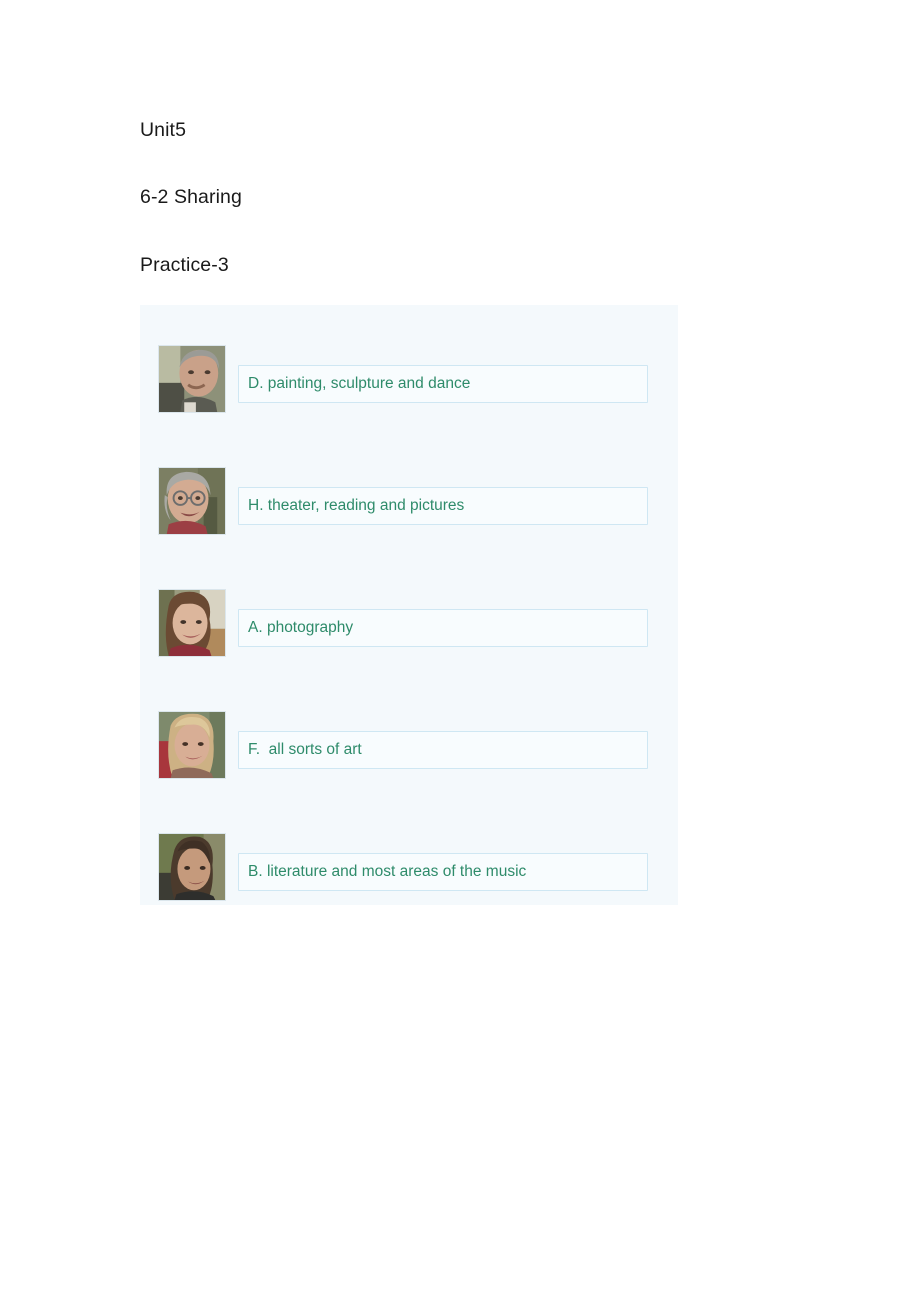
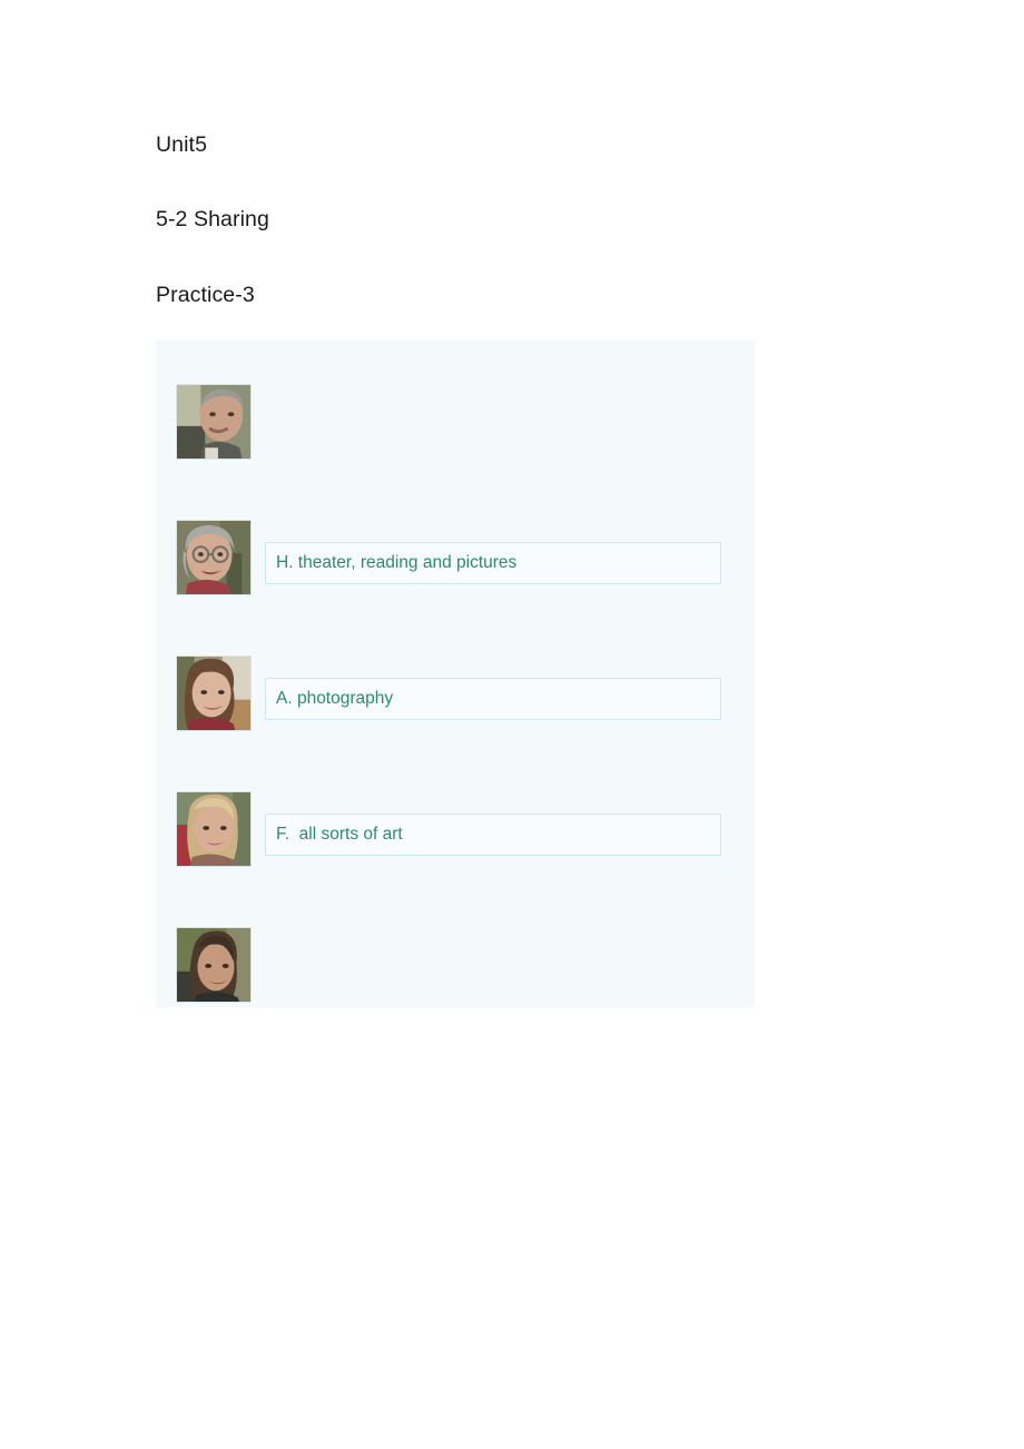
  Unit5
- 6-2 Sharing
+ 5-2 Sharing
  Practice-3
- D. painting, sculpture and dance
  H. theater, reading and pictures
  A. photography
  F. all sorts of art
- B. literature and most areas of the music
